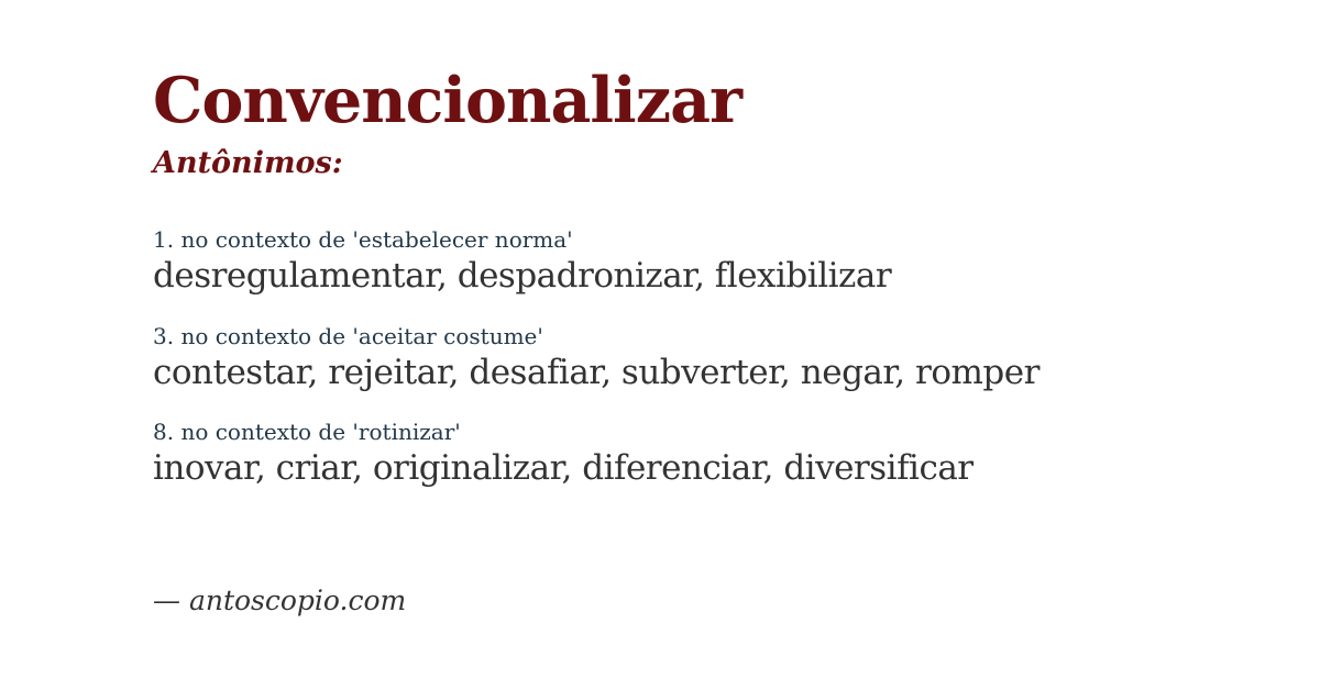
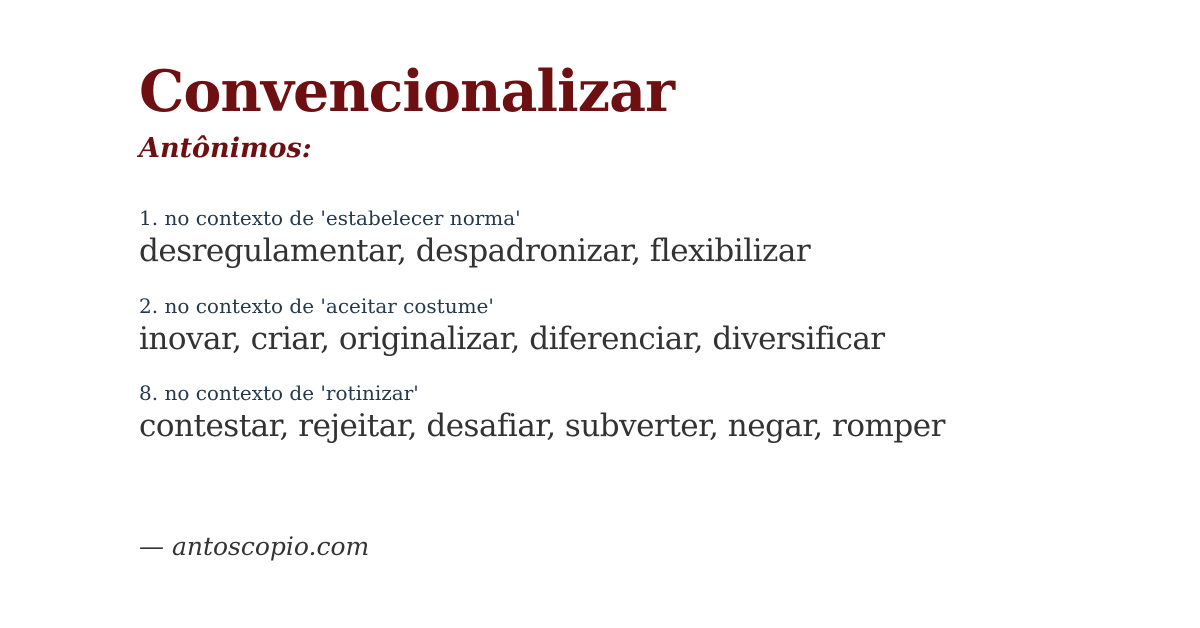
  Convencionalizar
  Antônimos:
  1. no contexto de 'estabelecer norma'
  desregulamentar, despadronizar, flexibilizar
- 3. no contexto de 'aceitar costume'
+ 2. no contexto de 'aceitar costume'
- contestar, rejeitar, desafiar, subverter, negar, romper
+ inovar, criar, originalizar, diferenciar, diversificar
  8. no contexto de 'rotinizar'
- inovar, criar, originalizar, diferenciar, diversificar
+ contestar, rejeitar, desafiar, subverter, negar, romper
  — antoscopio.com
